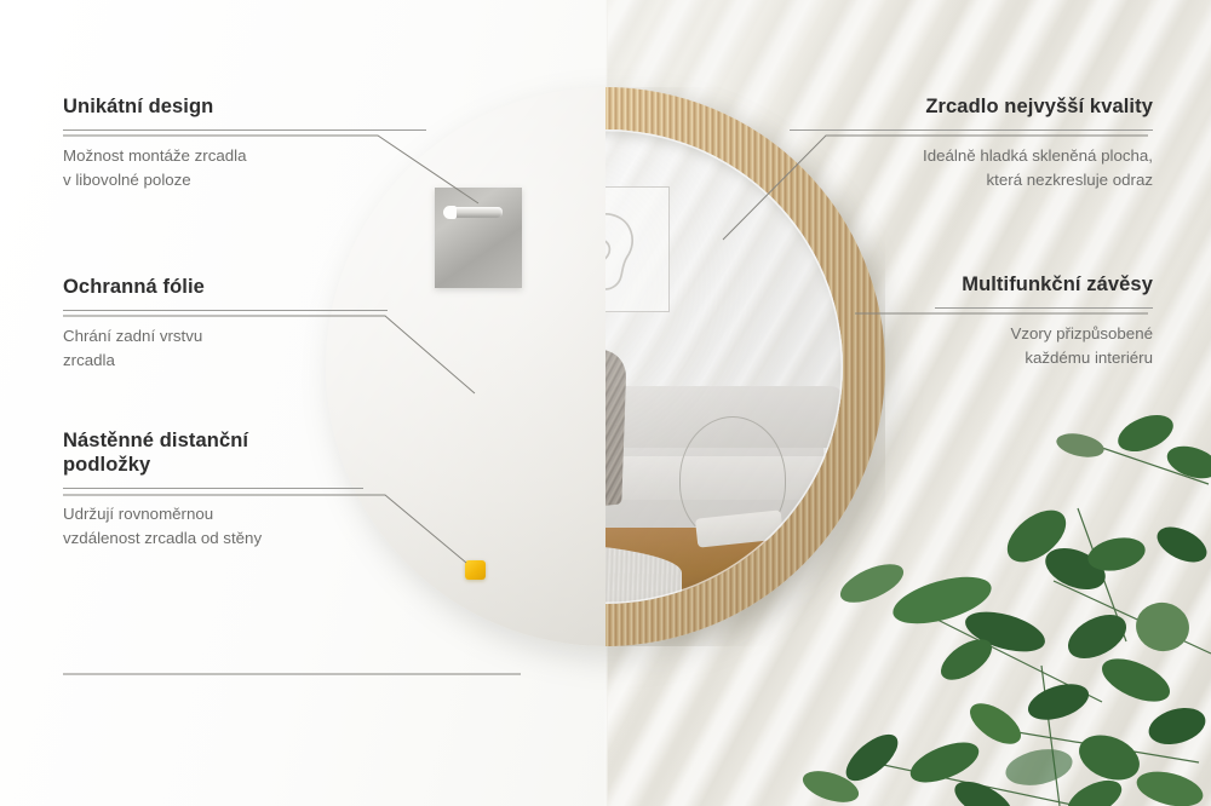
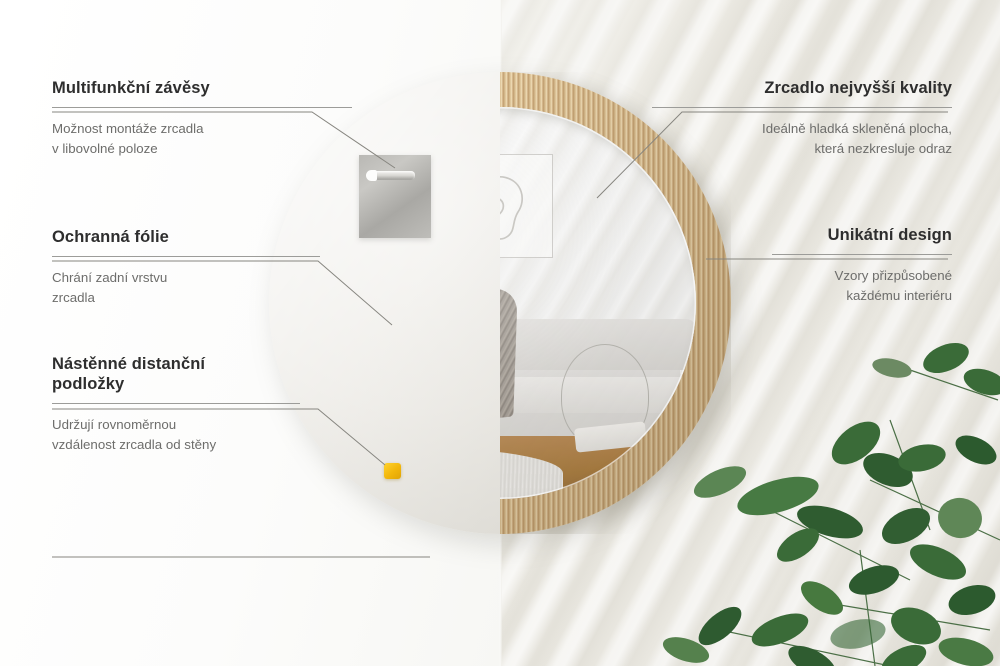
- Unikátní design
+ Multifunkční závěsy
  Možnost montáže zrcadla
  v libovolné poloze
  Ochranná fólie
  Chrání zadní vrstvu
  zrcadla
  Nástěnné distanční
  podložky
  Udržují rovnoměrnou
  vzdálenost zrcadla od stěny
  Zrcadlo nejvyšší kvality
  Ideálně hladká skleněná plocha,
  která nezkresluje odraz
- Multifunkční závěsy
+ Unikátní design
  Vzory přizpůsobené
  každému interiéru
